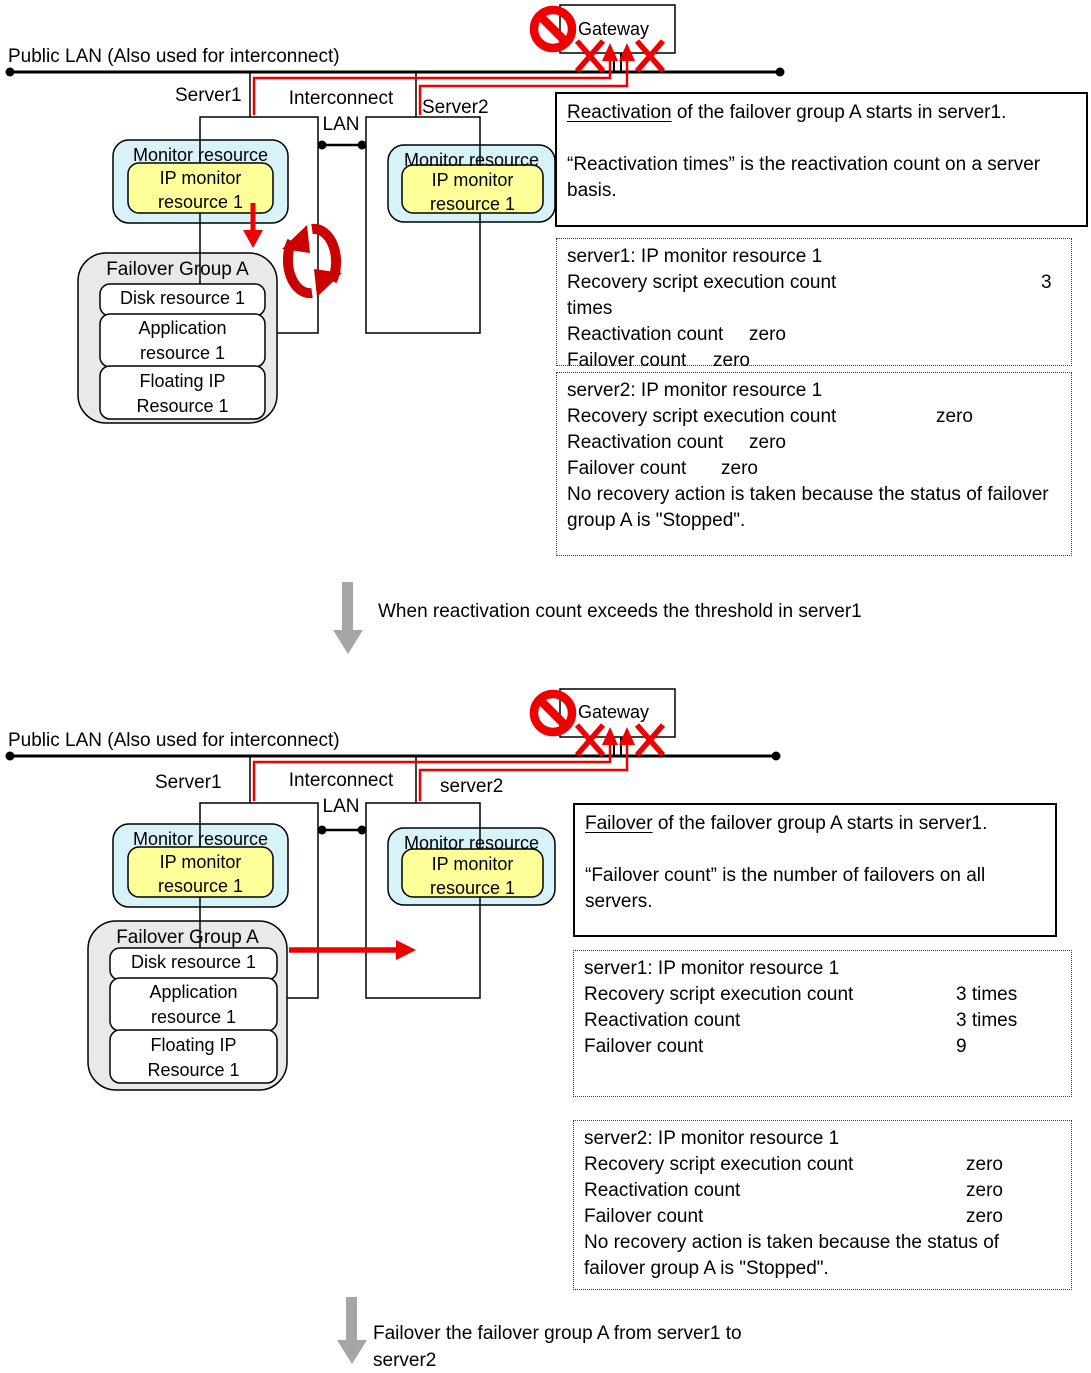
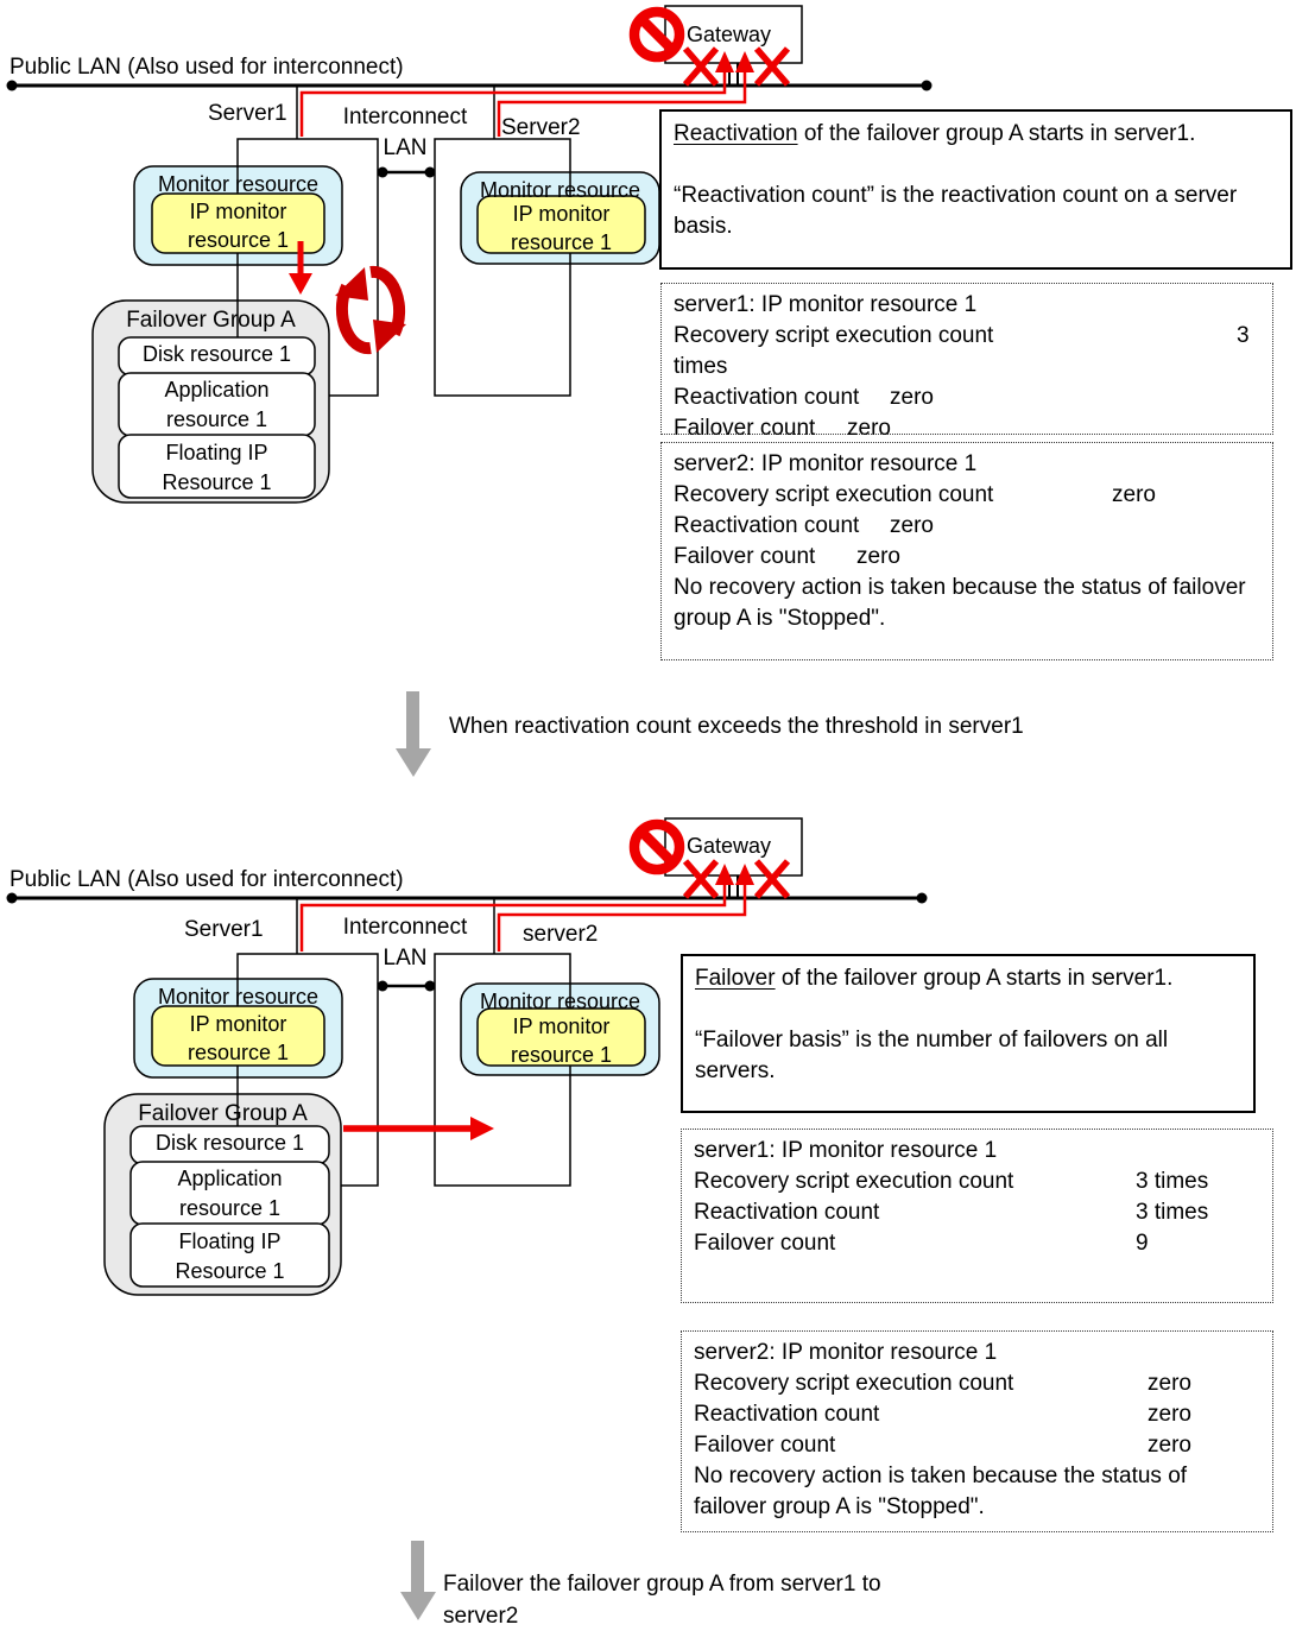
  Public LAN (Also used for interconnect)
  Gateway
  Server1
  Interconnect
  LAN
  Server2
  Monitor resource
  IP monitor
  resource 1
  Monitor resource
  IP monitor
  resource 1
  Failover Group A
  Disk resource 1
  Application
  resource 1
  Floating IP
  Resource 1
  Reactivation of the failover group A starts in server1.
- “Reactivation times” is the reactivation count on a server basis.
+ “Reactivation count” is the reactivation count on a server basis.
  server1: IP monitor resource 1
  Recovery script execution count
  3
  times
  Reactivation count
  zero
  Failover count
  zero
  server2: IP monitor resource 1
  Recovery script execution count
  zero
  Reactivation count
  zero
  Failover count
  zero
  No recovery action is taken because the status of failover group A is "Stopped".
  When reactivation count exceeds the threshold in server1
  Public LAN (Also used for interconnect)
  Gateway
  Server1
  Interconnect
  LAN
  server2
  Monitor resource
  IP monitor
  resource 1
  Monitor resource
  IP monitor
  resource 1
  Failover Group A
  Disk resource 1
  Application
  resource 1
  Floating IP
  Resource 1
  Failover of the failover group A starts in server1.
- “Failover count” is the number of failovers on all servers.
+ “Failover basis” is the number of failovers on all servers.
  server1: IP monitor resource 1
  Recovery script execution count
  3 times
  Reactivation count
  3 times
  Failover count
  9
  server2: IP monitor resource 1
  Recovery script execution count
  zero
  Reactivation count
  zero
  Failover count
  zero
  No recovery action is taken because the status of failover group A is "Stopped".
  Failover the failover group A from server1 to server2
